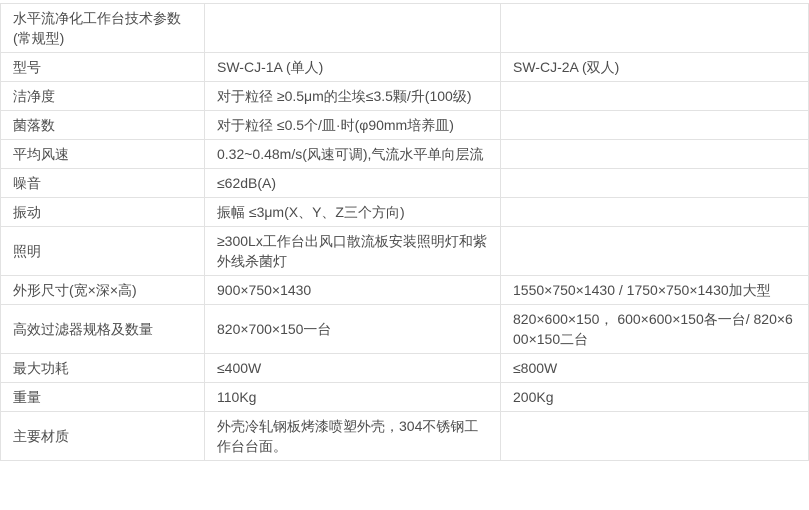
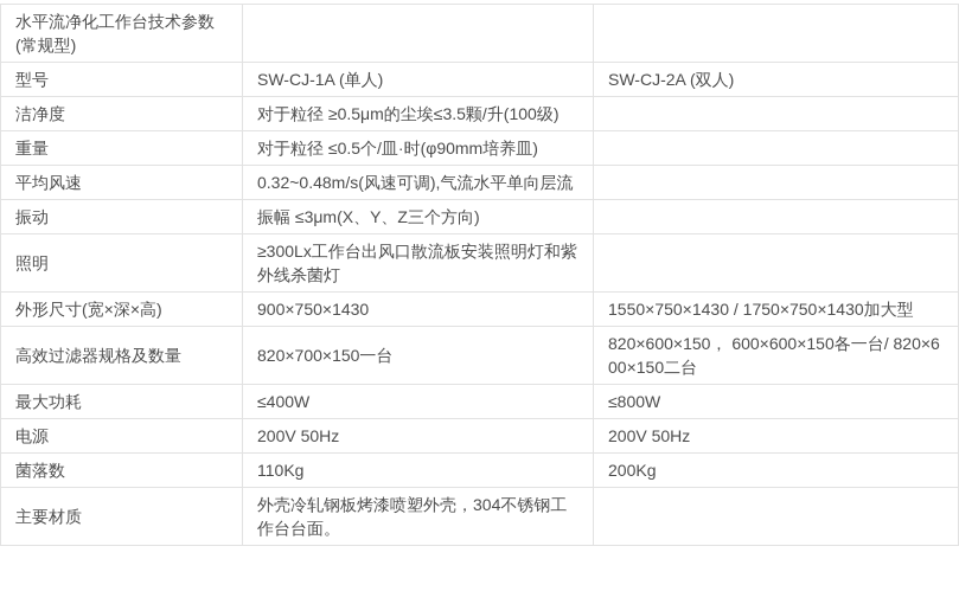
  水平流净化工作台技术参数 (常规型)
  型号	SW-CJ-1A (单人)	SW-CJ-2A (双人)
  洁净度	对于粒径 ≥0.5μm的尘埃≤3.5颗/升(100级)
- 菌落数	对于粒径 ≤0.5个/皿·时(φ90mm培养皿)
+ 重量	对于粒径 ≤0.5个/皿·时(φ90mm培养皿)
  平均风速	0.32~0.48m/s(风速可调),气流水平单向层流
- 噪音	≤62dB(A)
  振动	振幅 ≤3μm(X、Y、Z三个方向)
  照明	≥300Lx工作台出风口散流板安装照明灯和紫外线杀菌灯
  外形尺寸(宽×深×高)	900×750×1430	1550×750×1430 / 1750×750×1430加大型
  高效过滤器规格及数量	820×700×150一台	820×600×150， 600×600×150各一台/ 820×600×150二台
  最大功耗	≤400W	≤800W
+ 电源	200V 50Hz	200V 50Hz
- 重量	110Kg	200Kg
+ 菌落数	110Kg	200Kg
  主要材质	外壳冷轧钢板烤漆喷塑外壳，304不锈钢工作台台面。
